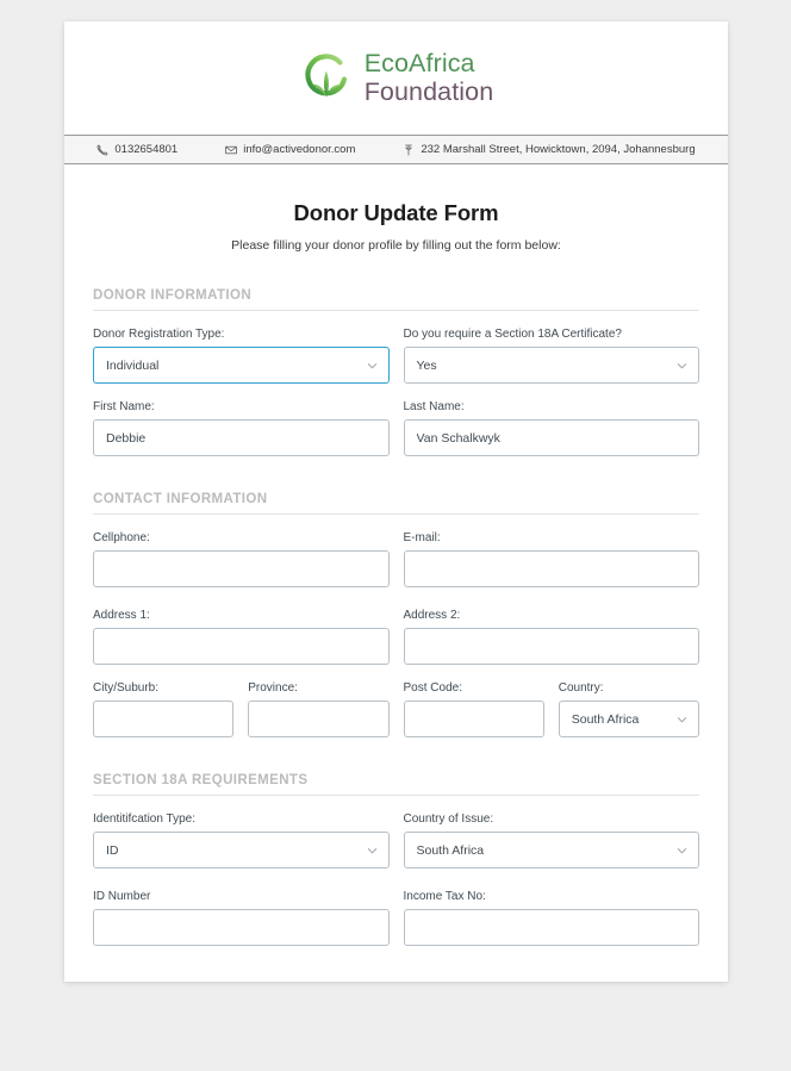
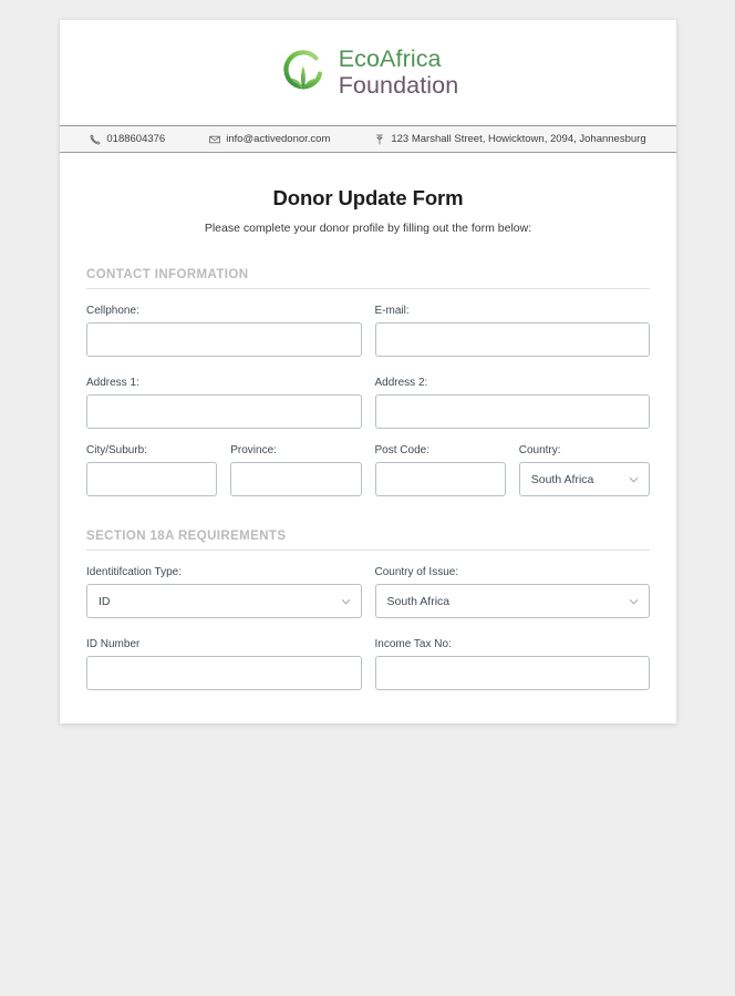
  EcoAfrica
  Foundation
- 0132654801
+ 0188604376
  info@activedonor.com
- 232 Marshall Street, Howicktown, 2094, Johannesburg
+ 123 Marshall Street, Howicktown, 2094, Johannesburg
  Donor Update Form
- Please filling your donor profile by filling out the form below:
+ Please complete your donor profile by filling out the form below:
- DONOR INFORMATION
- Donor Registration Type:
- Individual
- Do you require a Section 18A Certificate?
- Yes
- First Name:
- Debbie
- Last Name:
- Van Schalkwyk
  CONTACT INFORMATION
  Cellphone:
  E-mail:
  Address 1:
  Address 2:
  City/Suburb:
  Province:
  Post Code:
  Country:
  South Africa
  SECTION 18A REQUIREMENTS
  Identitifcation Type:
  ID
  Country of Issue:
  South Africa
  ID Number
  Income Tax No:
